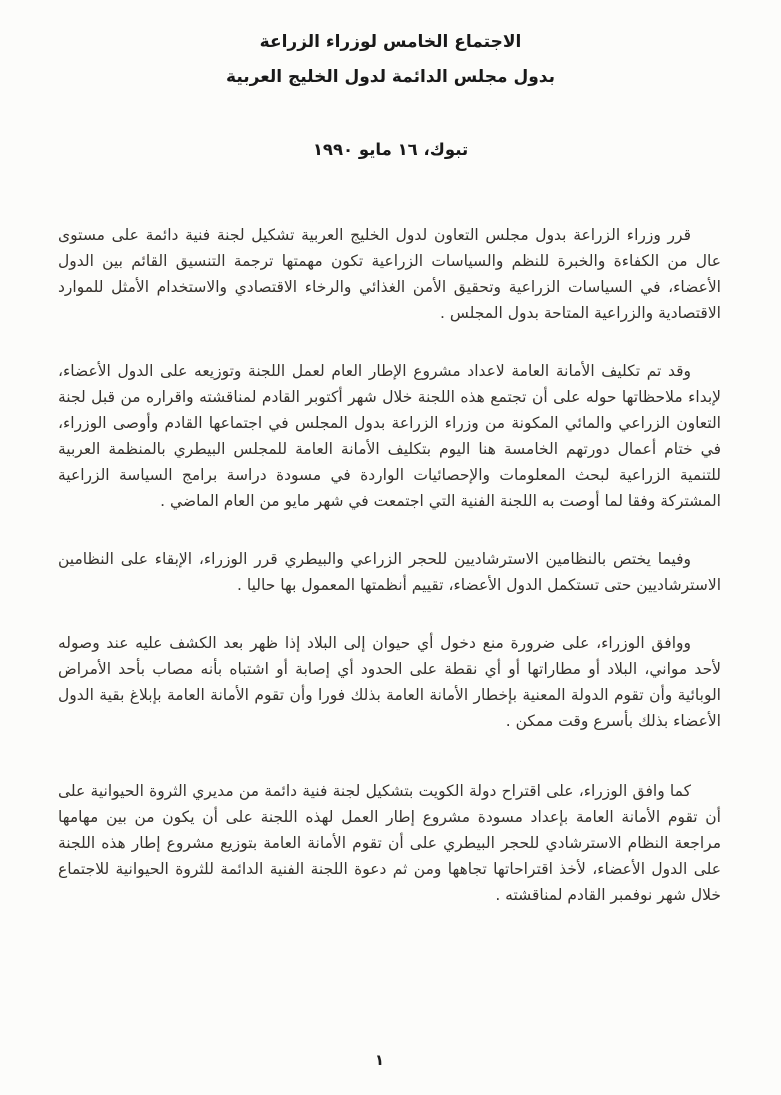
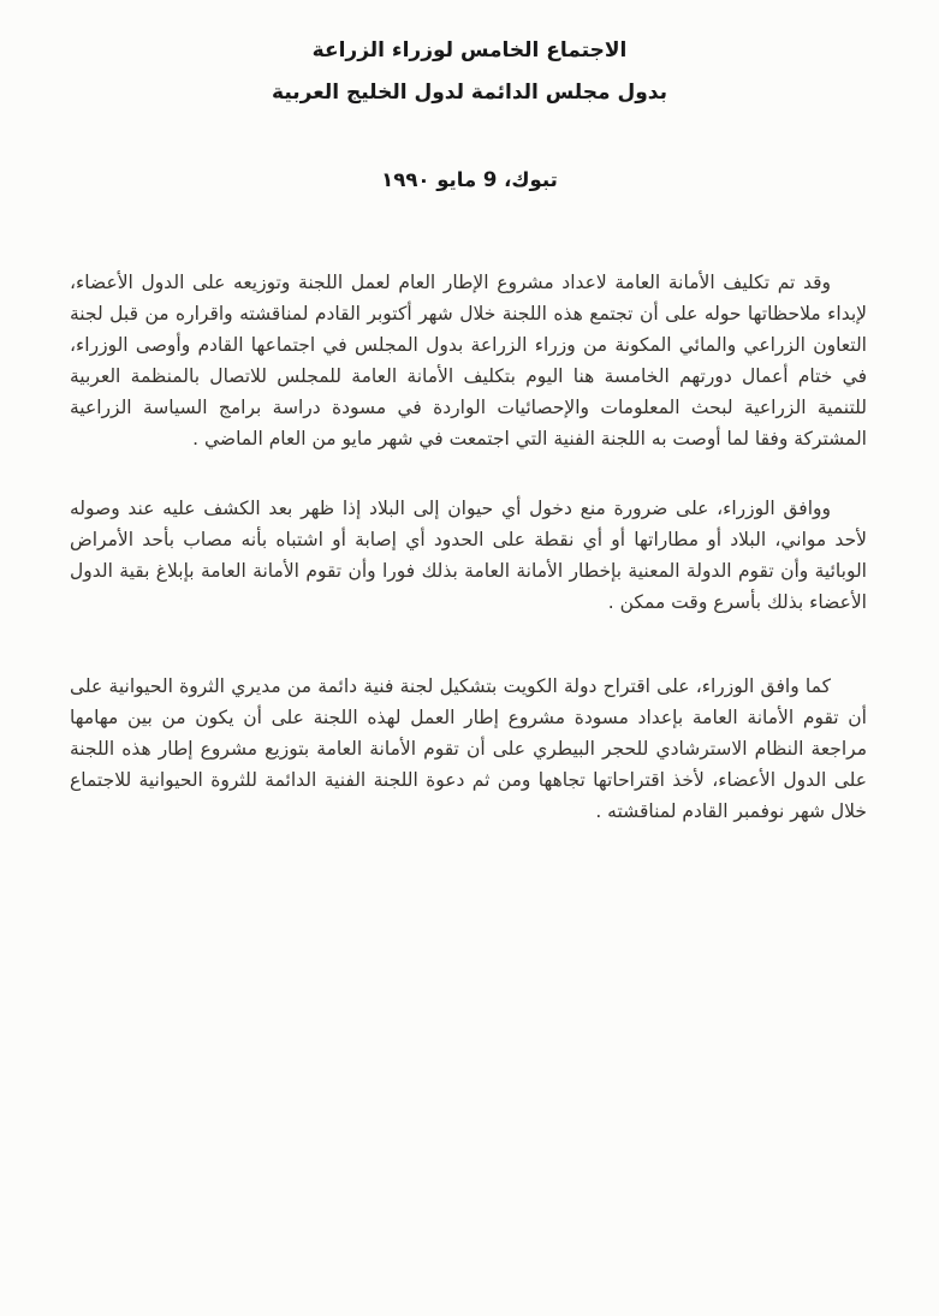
  الاجتماع الخامس لوزراء الزراعة
  بدول مجلس الدائمة لدول الخليج العربية
- تبوك، ١٦ مايو ١٩٩٠
+ تبوك، 9 مايو ١٩٩٠
- قرر وزراء الزراعة بدول مجلس التعاون لدول الخليج العربية تشكيل لجنة فنية دائمة على مستوى عال من الكفاءة والخبرة للنظم والسياسات الزراعية تكون مهمتها ترجمة التنسيق القائم بين الدول الأعضاء، في السياسات الزراعية وتحقيق الأمن الغذائي والرخاء الاقتصادي والاستخدام الأمثل للموارد الاقتصادية والزراعية المتاحة بدول المجلس .
- وقد تم تكليف الأمانة العامة لاعداد مشروع الإطار العام لعمل اللجنة وتوزيعه على الدول الأعضاء، لإبداء ملاحظاتها حوله على أن تجتمع هذه اللجنة خلال شهر أكتوبر القادم لمناقشته واقراره من قبل لجنة التعاون الزراعي والمائي المكونة من وزراء الزراعة بدول المجلس في اجتماعها القادم وأوصى الوزراء، في ختام أعمال دورتهم الخامسة هنا اليوم بتكليف الأمانة العامة للمجلس البيطري بالمنظمة العربية للتنمية الزراعية لبحث المعلومات والإحصائيات الواردة في مسودة دراسة برامج السياسة الزراعية المشتركة وفقا لما أوصت به اللجنة الفنية التي اجتمعت في شهر مايو من العام الماضي .
+ وقد تم تكليف الأمانة العامة لاعداد مشروع الإطار العام لعمل اللجنة وتوزيعه على الدول الأعضاء، لإبداء ملاحظاتها حوله على أن تجتمع هذه اللجنة خلال شهر أكتوبر القادم لمناقشته واقراره من قبل لجنة التعاون الزراعي والمائي المكونة من وزراء الزراعة بدول المجلس في اجتماعها القادم وأوصى الوزراء، في ختام أعمال دورتهم الخامسة هنا اليوم بتكليف الأمانة العامة للمجلس للاتصال بالمنظمة العربية للتنمية الزراعية لبحث المعلومات والإحصائيات الواردة في مسودة دراسة برامج السياسة الزراعية المشتركة وفقا لما أوصت به اللجنة الفنية التي اجتمعت في شهر مايو من العام الماضي .
- وفيما يختص بالنظامين الاسترشاديين للحجر الزراعي والبيطري قرر الوزراء، الإبقاء على النظامين الاسترشاديين حتى تستكمل الدول الأعضاء، تقييم أنظمتها المعمول بها حاليا .
  ووافق الوزراء، على ضرورة منع دخول أي حيوان إلى البلاد إذا ظهر بعد الكشف عليه عند وصوله لأحد مواني، البلاد أو مطاراتها أو أي نقطة على الحدود أي إصابة أو اشتباه بأنه مصاب بأحد الأمراض الوبائية وأن تقوم الدولة المعنية بإخطار الأمانة العامة بذلك فورا وأن تقوم الأمانة العامة بإبلاغ بقية الدول الأعضاء بذلك بأسرع وقت ممكن .
  كما وافق الوزراء، على اقتراح دولة الكويت بتشكيل لجنة فنية دائمة من مديري الثروة الحيوانية على أن تقوم الأمانة العامة بإعداد مسودة مشروع إطار العمل لهذه اللجنة على أن يكون من بين مهامها مراجعة النظام الاسترشادي للحجر البيطري على أن تقوم الأمانة العامة بتوزيع مشروع إطار هذه اللجنة على الدول الأعضاء، لأخذ اقتراحاتها تجاهها ومن ثم دعوة اللجنة الفنية الدائمة للثروة الحيوانية للاجتماع خلال شهر نوفمبر القادم لمناقشته .
- ١
